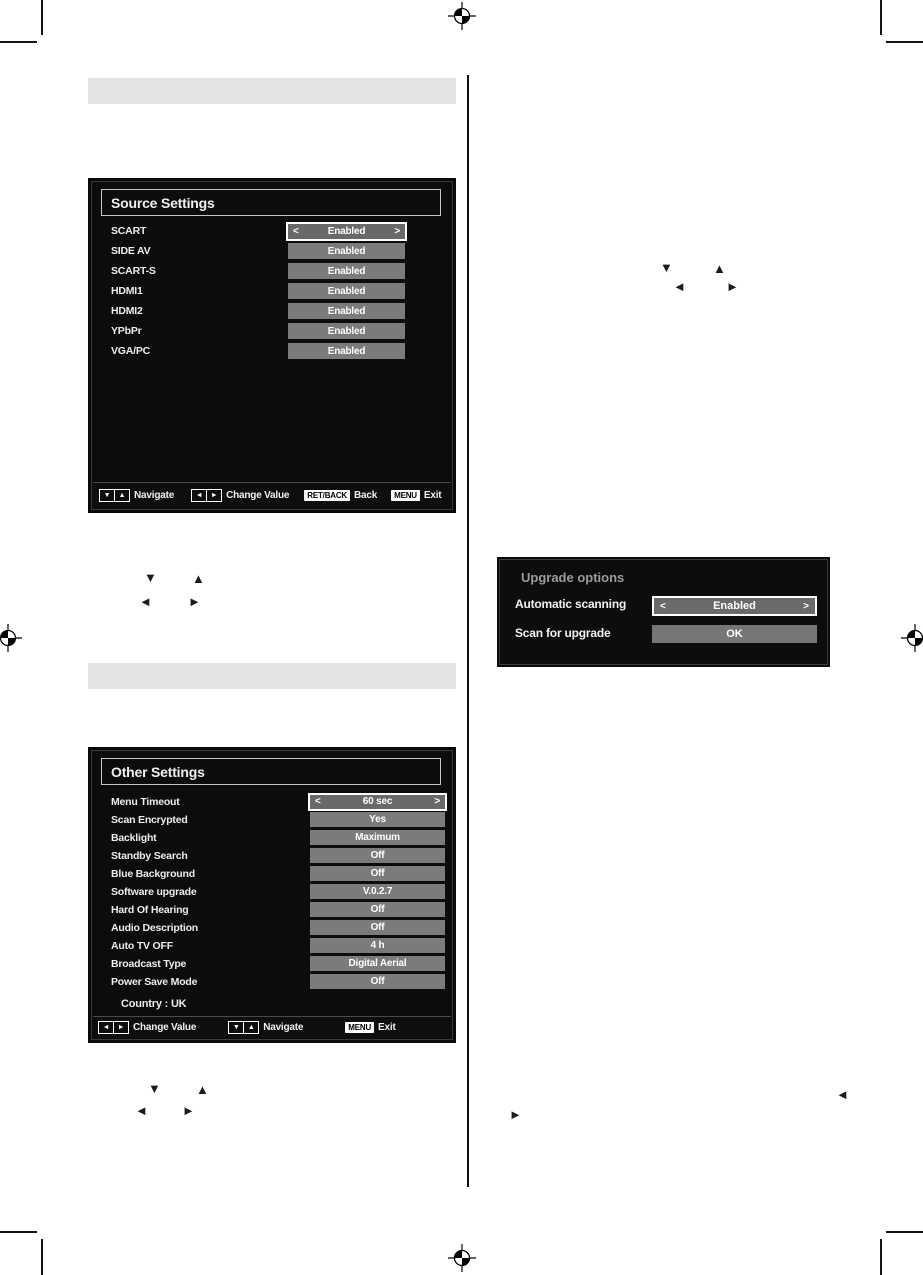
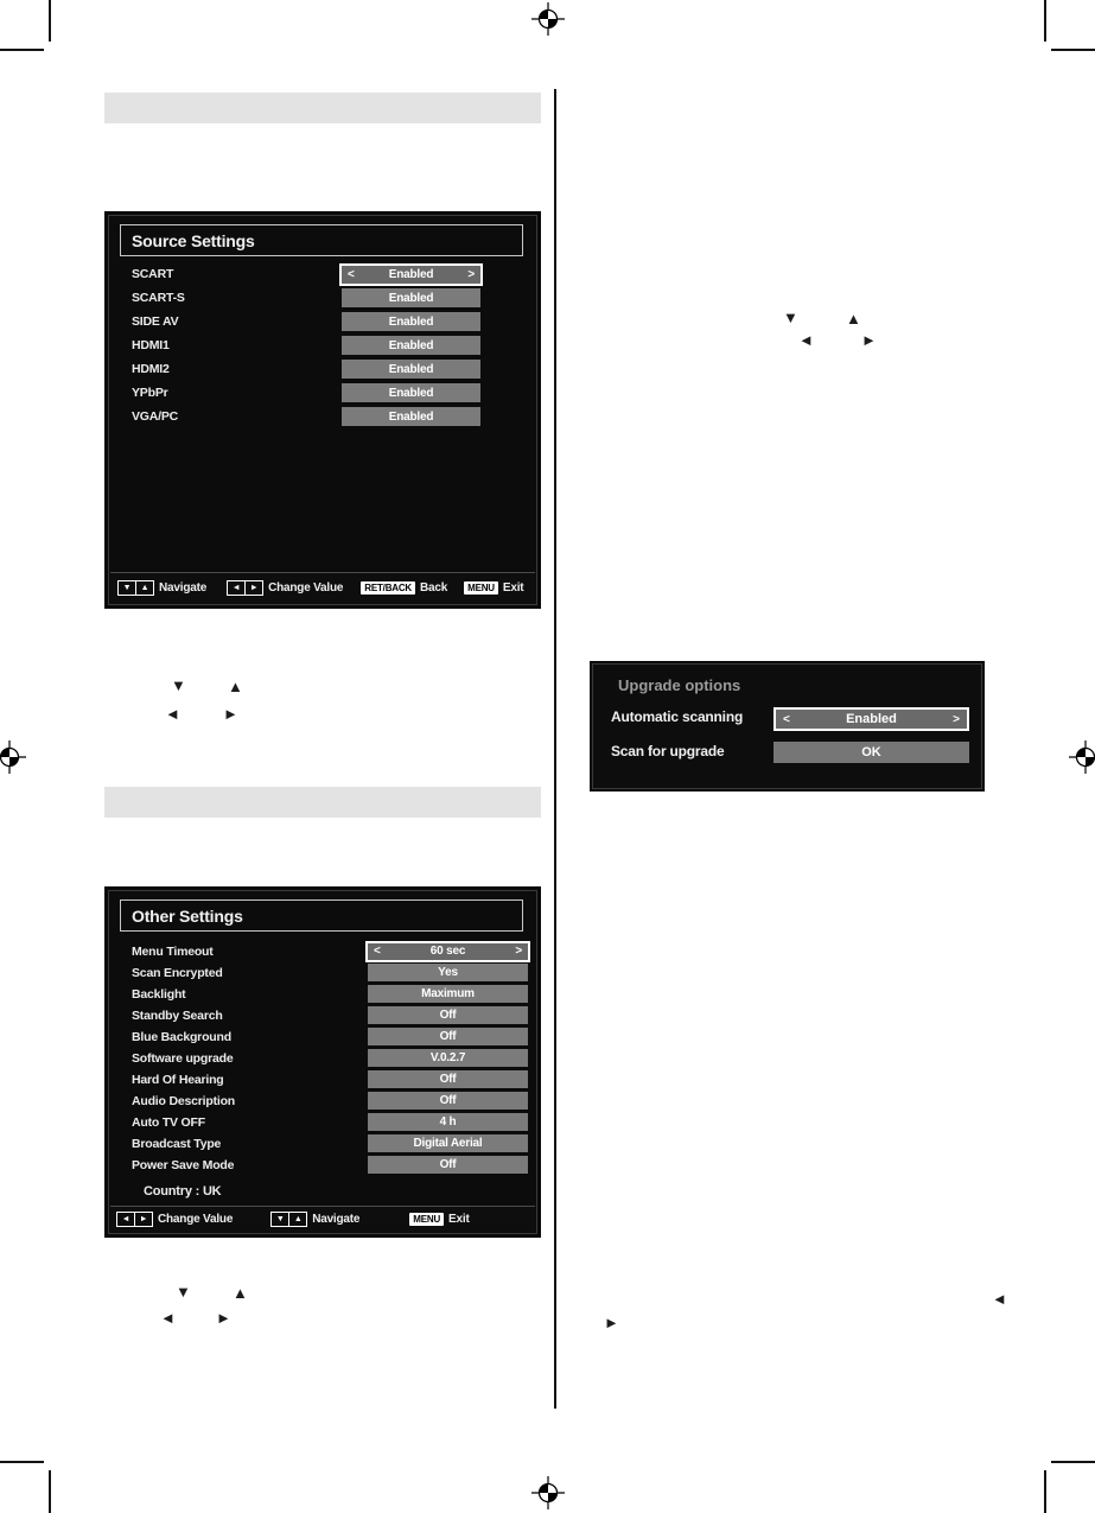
  Source Settings
  SCART
  <
  Enabled
  >
- SIDE AV
+ SCART-S
  Enabled
- SCART-S
+ SIDE AV
  Enabled
  HDMI1
  Enabled
  HDMI2
  Enabled
  YPbPr
  Enabled
  VGA/PC
  Enabled
  Navigate
  Change Value
  RET/BACK
  Back
  MENU
  Exit
  ▼
  ▲
  ◄
  ►
  ▼
  ▲
  ◄
  ►
  Other Settings
  Menu Timeout
  <
  60 sec
  >
  Scan Encrypted
  Yes
  Backlight
  Maximum
  Standby Search
  Off
  Blue Background
  Off
  Software upgrade
  V.0.2.7
  Hard Of Hearing
  Off
  Audio Description
  Off
  Auto TV OFF
  4 h
  Broadcast Type
  Digital Aerial
  Power Save Mode
  Off
  Country : UK
  Change Value
  Navigate
  MENU
  Exit
  Upgrade options
  Automatic scanning
  <
  Enabled
  >
  Scan for upgrade
  OK
  ▼
  ▲
  ◄
  ►
  ◄
  ►
